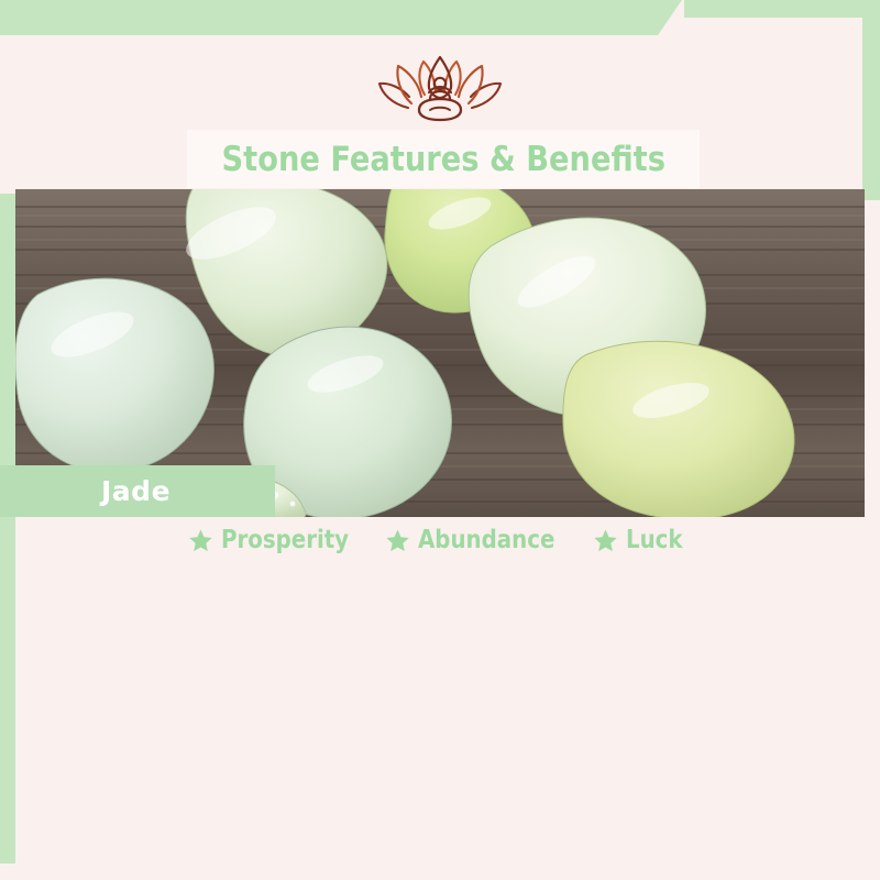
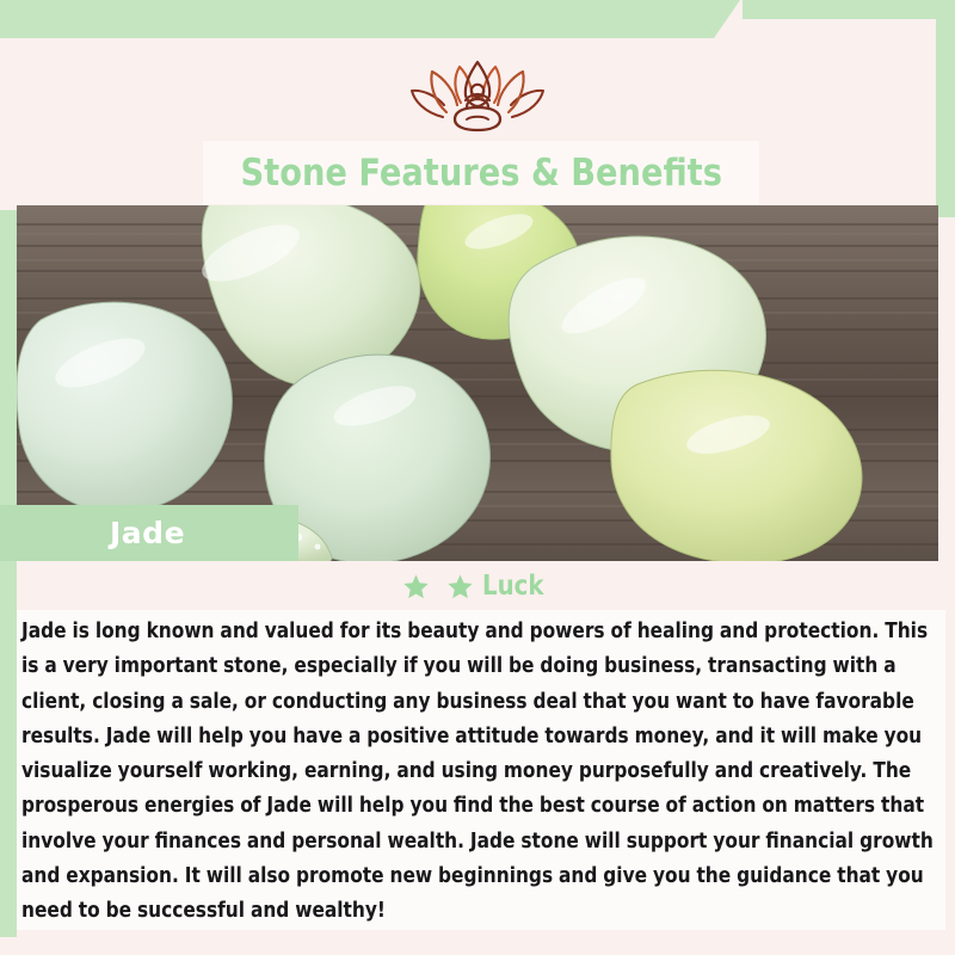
  Stone Features & Benefits
  Jade
- Prosperity
- Abundance
  Luck
+ Jade is long known and valued for its beauty and powers of healing and protection. This is a very important stone, especially if you will be doing business, transacting with a client, closing a sale, or conducting any business deal that you want to have favorable results. Jade will help you have a positive attitude towards money, and it will make you visualize yourself working, earning, and using money purposefully and creatively. The prosperous energies of Jade will help you find the best course of action on matters that involve your finances and personal wealth. Jade stone will support your financial growth and expansion. It will also promote new beginnings and give you the guidance that you need to be successful and wealthy!
